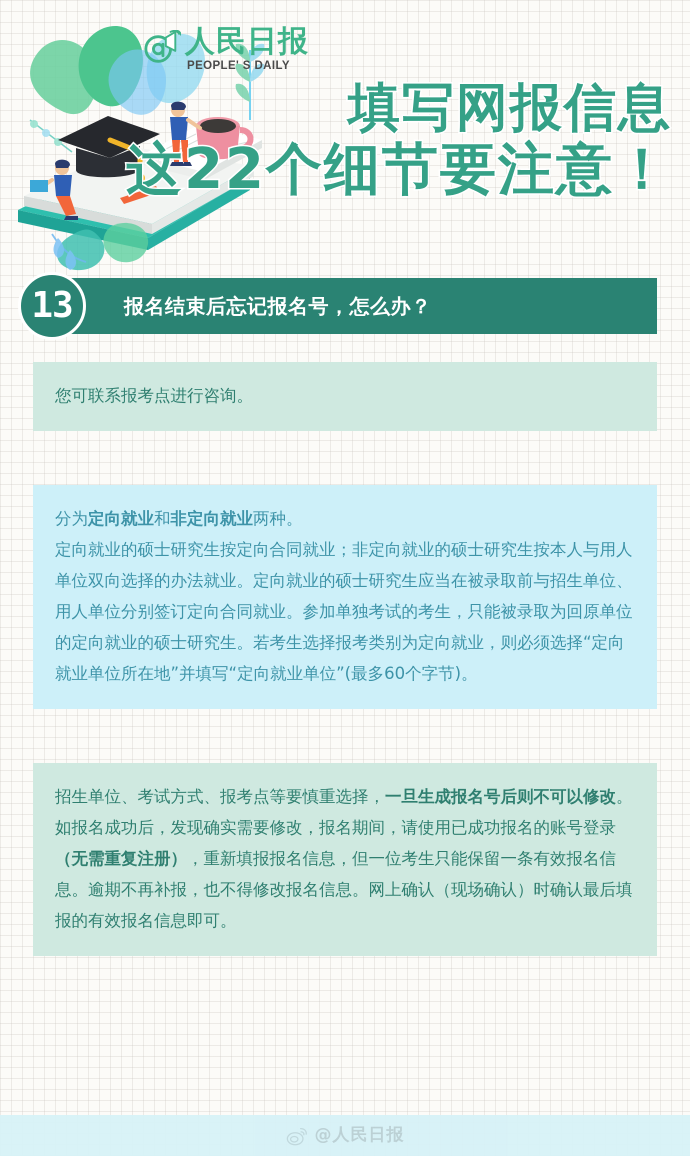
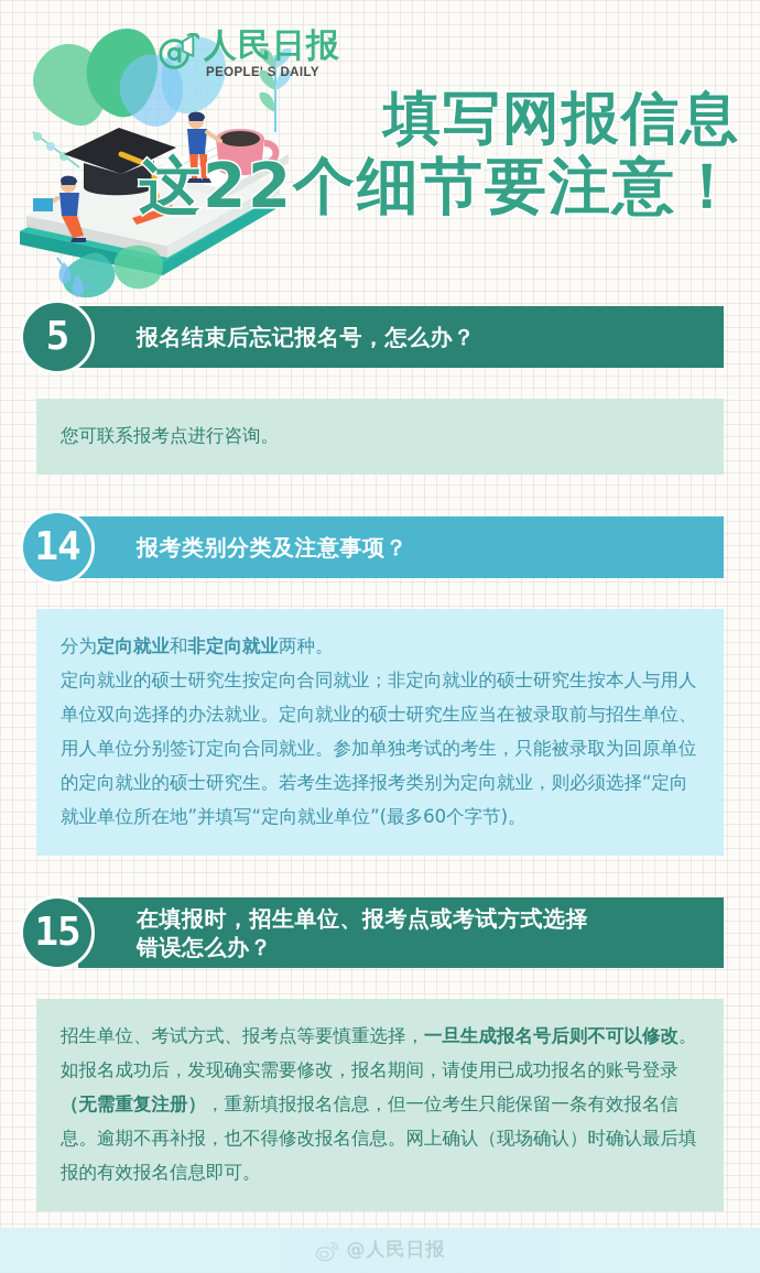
  人民日报
  PEOPLE' S DAILY
  填写网报信息
  这22个细节要注意！
  报名结束后忘记报名号，怎么办？
- 13
+ 5
  您可联系报考点进行咨询。
+ 报考类别分类及注意事项？
+ 14
  分为定向就业和非定向就业两种。
  定向就业的硕士研究生按定向合同就业；非定向就业的硕士研究生按本人与用人单位双向选择的办法就业。定向就业的硕士研究生应当在被录取前与招生单位、用人单位分别签订定向合同就业。参加单独考试的考生，只能被录取为回原单位的定向就业的硕士研究生。若考生选择报考类别为定向就业，则必须选择“定向就业单位所在地”并填写“定向就业单位”(最多60个字节)。
+ 在填报时，招生单位、报考点或考试方式选择
+ 错误怎么办？
+ 15
  招生单位、考试方式、报考点等要慎重选择，一旦生成报名号后则不可以修改。如报名成功后，发现确实需要修改，报名期间，请使用已成功报名的账号登录（无需重复注册），重新填报报名信息，但一位考生只能保留一条有效报名信息。逾期不再补报，也不得修改报名信息。网上确认（现场确认）时确认最后填报的有效报名信息即可。
  @人民日报
